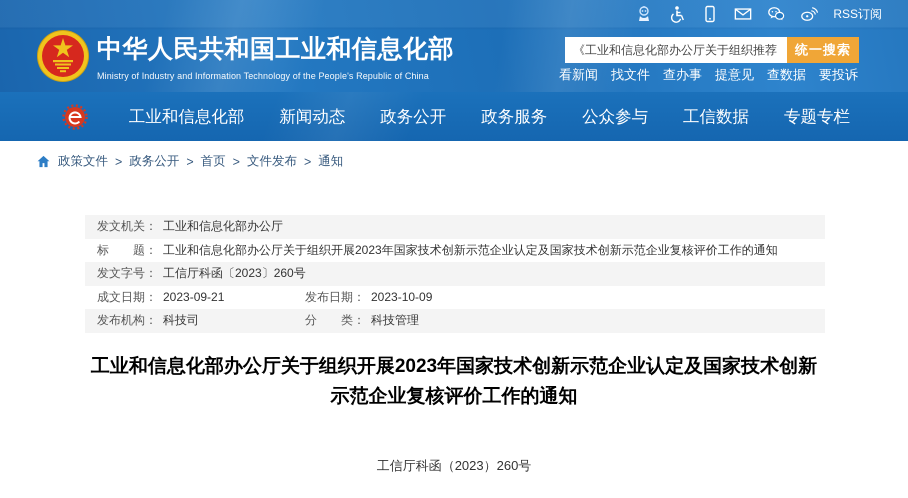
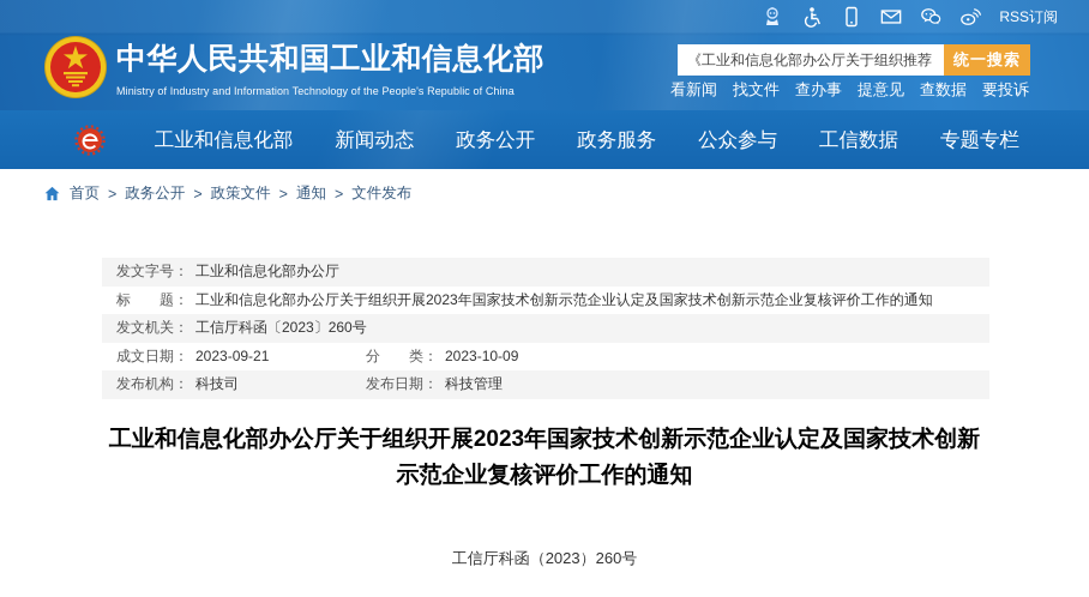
  RSS订阅
  中华人民共和国工业和信息化部
  Ministry of Industry and Information Technology of the People's Republic of China
  《工业和信息化部办公厅关于组织推荐
  统一搜索
  看新闻
  找文件
  查办事
  提意见
  查数据
  要投诉
  工业和信息化部
  新闻动态
  政务公开
  政务服务
  公众参与
  工信数据
  专题专栏
- 政策文件
+ 首页
  >
  政务公开
  >
- 首页
+ 政策文件
  >
- 文件发布
+ 通知
  >
- 通知
+ 文件发布
- 发文机关：
+ 发文字号：
  工业和信息化部办公厅
  标 题：
  工业和信息化部办公厅关于组织开展2023年国家技术创新示范企业认定及国家技术创新示范企业复核评价工作的通知
- 发文字号：
+ 发文机关：
  工信厅科函〔2023〕260号
  成文日期：
  2023-09-21
- 发布日期：
+ 分 类：
  2023-10-09
  发布机构：
  科技司
- 分 类：
+ 发布日期：
  科技管理
  工业和信息化部办公厅关于组织开展2023年国家技术创新示范企业认定及国家技术创新示范企业复核评价工作的通知
  工信厅科函（2023）260号
